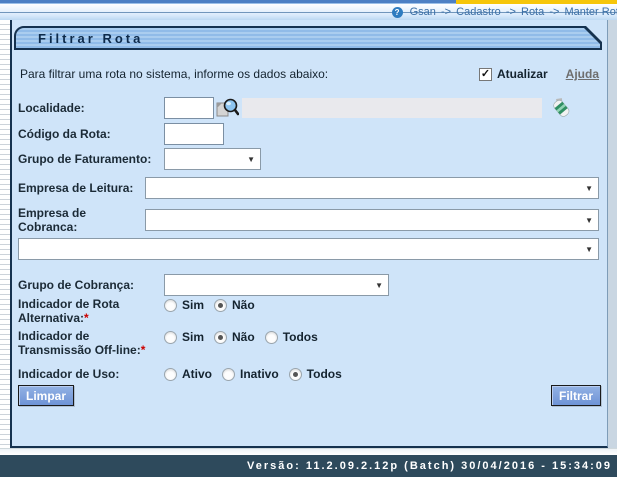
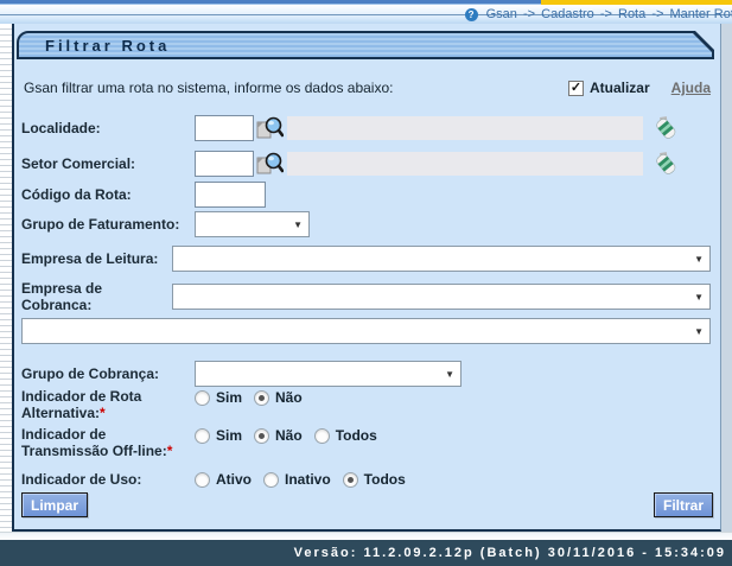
  ? Gsan -> Cadastro -> Rota -> Manter Ro
  Filtrar Rota
- Para filtrar uma rota no sistema, informe os dados abaixo:
+ Gsan filtrar uma rota no sistema, informe os dados abaixo:
  ✓
  Atualizar
  Ajuda
  Localidade:
+ Setor Comercial:
  Código da Rota:
  Grupo de Faturamento:
  ▼
  Empresa de Leitura:
  ▼
  Empresa de Cobranca:
  ▼
  ▼
  Grupo de Cobrança:
  ▼
  Indicador de Rota Alternativa:*
  Sim
  Não
  Indicador de Transmissão Off-line:*
  Sim
  Não
  Todos
  Indicador de Uso:
  Ativo
  Inativo
  Todos
  Limpar
  Filtrar
- Versão: 11.2.09.2.12p (Batch) 30/04/2016 - 15:34:09
+ Versão: 11.2.09.2.12p (Batch) 30/11/2016 - 15:34:09
